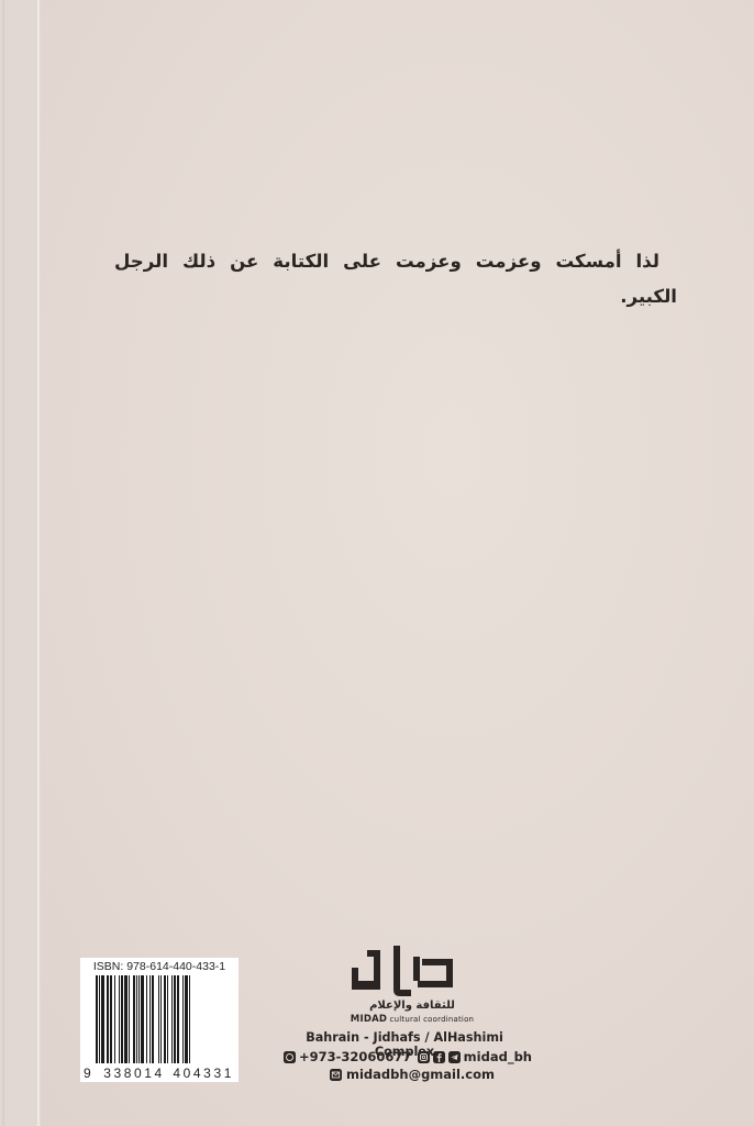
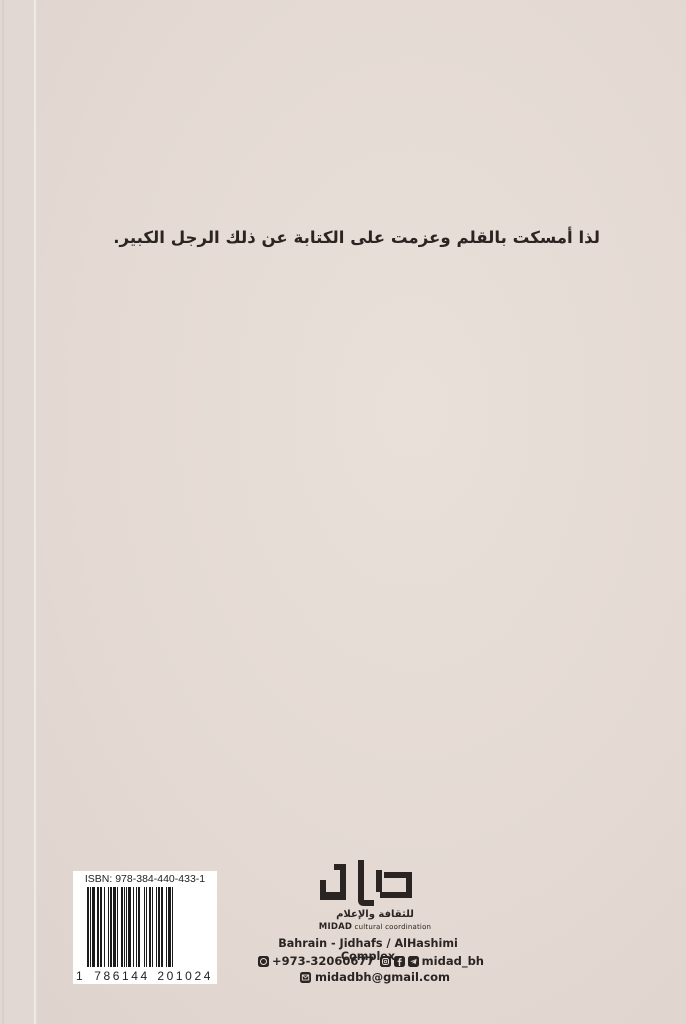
- لذا أمسكت وعزمت وعزمت على الكتابة عن ذلك الرجل الكبير.
+ لذا أمسكت بالقلم وعزمت على الكتابة عن ذلك الرجل الكبير.
- ISBN: 978-614-440-433-1
+ ISBN: 978-384-440-433-1
- 9
+ 1
- 338014
+ 786144
- 404331
+ 201024
  للثقافة والإعلام
  MIDAD cultural coordination
  Bahrain - Jidhafs / AlHashimi Complx
  +973-32060677
  midad_bh
  midadbh@gmail.com
